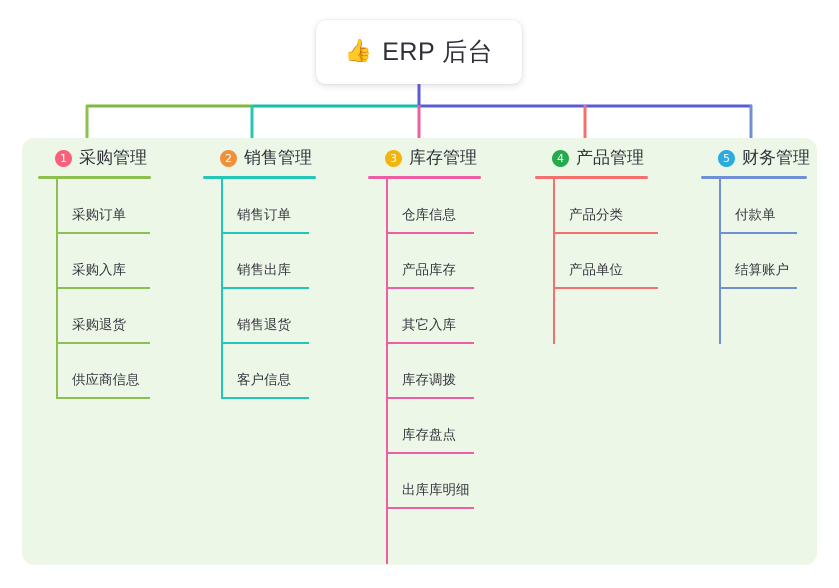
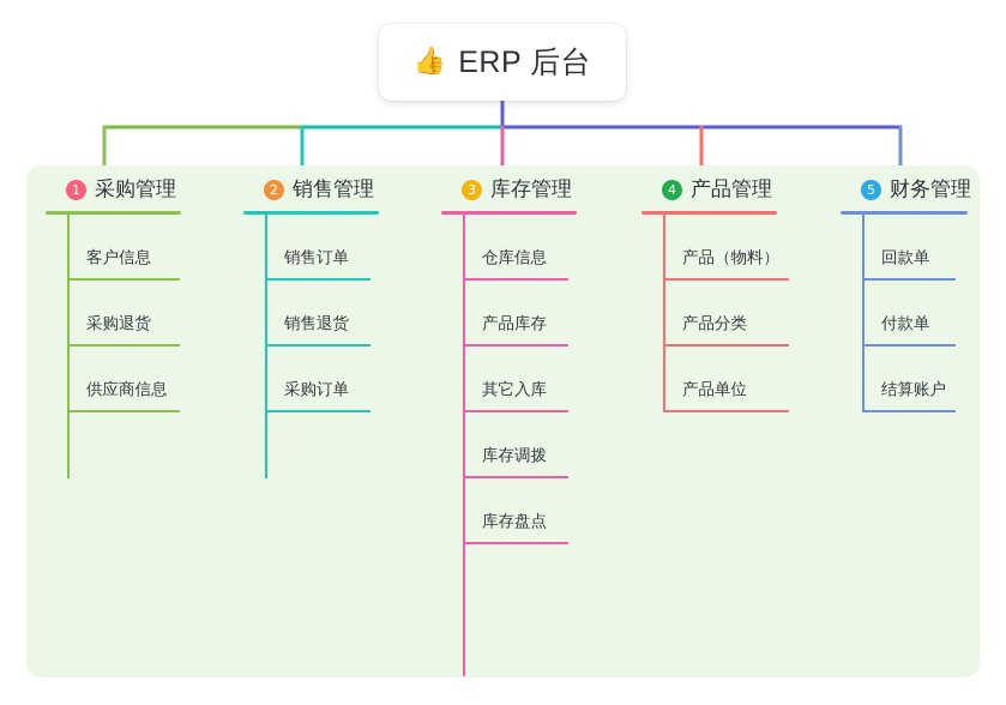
  👍
  ERP 后台
  1
  采购管理
- 采购订单
+ 客户信息
- 采购入库
  采购退货
  供应商信息
  2
  销售管理
  销售订单
- 销售出库
  销售退货
- 客户信息
+ 采购订单
  3
  库存管理
  仓库信息
  产品库存
  其它入库
  库存调拨
  库存盘点
- 出库库明细
  4
  产品管理
+ 产品（物料）
  产品分类
  产品单位
  5
  财务管理
+ 回款单
  付款单
  结算账户
